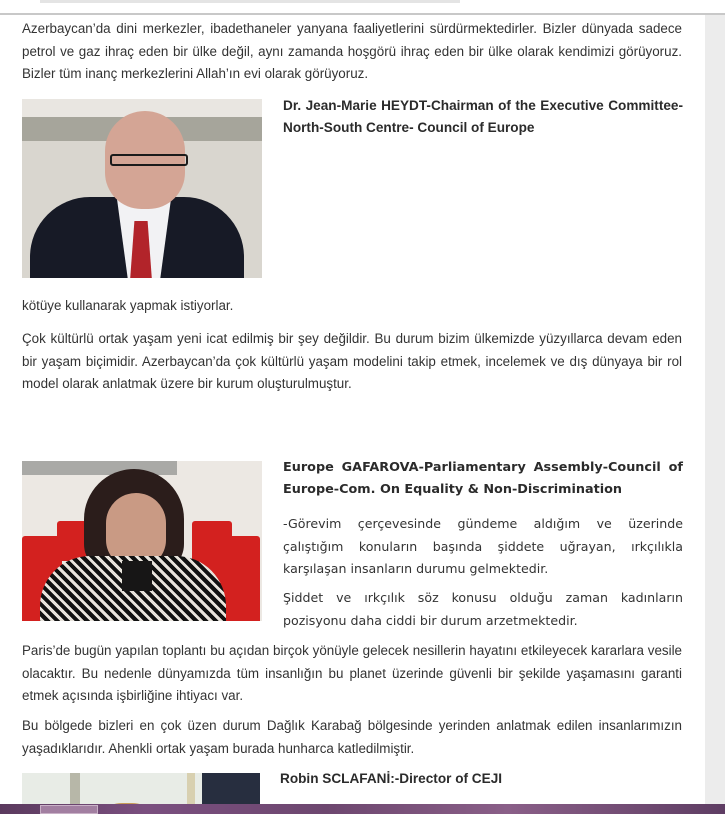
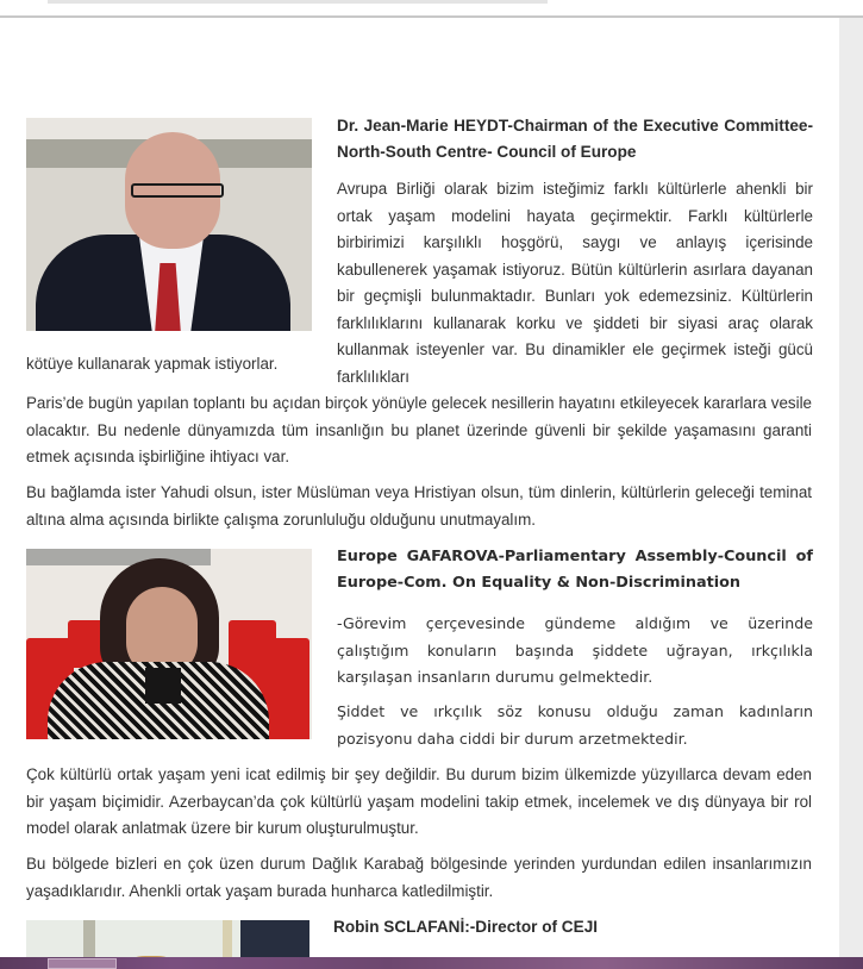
- Azerbaycan’da dini merkezler, ibadethaneler yanyana faaliyetlerini sürdürmektedirler. Bizler dünyada sadece petrol ve gaz ihraç eden bir ülke değil, aynı zamanda hoşgörü ihraç eden bir ülke olarak kendimizi görüyoruz. Bizler tüm inanç merkezlerini Allah’ın evi olarak görüyoruz.
  Dr. Jean-Marie HEYDT-Chairman of the Executive Committee-North-South Centre- Council of Europe
+ Avrupa Birliği olarak bizim isteğimiz farklı kültürlerle ahenkli bir ortak yaşam modelini hayata geçirmektir. Farklı kültürlerle birbirimizi karşılıklı hoşgörü, saygı ve anlayış içerisinde kabullenerek yaşamak istiyoruz. Bütün kültürlerin asırlara dayanan bir geçmişli bulunmaktadır. Bunları yok edemezsiniz. Kültürlerin farklılıklarını kullanarak korku ve şiddeti bir siyasi araç olarak kullanmak isteyenler var. Bu dinamikler ele geçirmek isteği gücü farklılıkları
  kötüye kullanarak yapmak istiyorlar.
- Çok kültürlü ortak yaşam yeni icat edilmiş bir şey değildir. Bu durum bizim ülkemizde yüzyıllarca devam eden bir yaşam biçimidir. Azerbaycan’da çok kültürlü yaşam modelini takip etmek, incelemek ve dış dünyaya bir rol model olarak anlatmak üzere bir kurum oluşturulmuştur.
+ Paris’de bugün yapılan toplantı bu açıdan birçok yönüyle gelecek nesillerin hayatını etkileyecek kararlara vesile olacaktır. Bu nedenle dünyamızda tüm insanlığın bu planet üzerinde güvenli bir şekilde yaşamasını garanti etmek açısında işbirliğine ihtiyacı var.
+ Bu bağlamda ister Yahudi olsun, ister Müslüman veya Hristiyan olsun, tüm dinlerin, kültürlerin geleceği teminat altına alma açısında birlikte çalışma zorunluluğu olduğunu unutmayalım.
  Europe GAFAROVA-Parliamentary Assembly-Council of Europe-Com. On Equality & Non-Discrimination
  -Görevim çerçevesinde gündeme aldığım ve üzerinde çalıştığım konuların başında şiddete uğrayan, ırkçılıkla karşılaşan insanların durumu gelmektedir.
  Şiddet ve ırkçılık söz konusu olduğu zaman kadınların pozisyonu daha ciddi bir durum arzetmektedir.
- Paris’de bugün yapılan toplantı bu açıdan birçok yönüyle gelecek nesillerin hayatını etkileyecek kararlara vesile olacaktır. Bu nedenle dünyamızda tüm insanlığın bu planet üzerinde güvenli bir şekilde yaşamasını garanti etmek açısında işbirliğine ihtiyacı var.
+ Çok kültürlü ortak yaşam yeni icat edilmiş bir şey değildir. Bu durum bizim ülkemizde yüzyıllarca devam eden bir yaşam biçimidir. Azerbaycan’da çok kültürlü yaşam modelini takip etmek, incelemek ve dış dünyaya bir rol model olarak anlatmak üzere bir kurum oluşturulmuştur.
- Bu bölgede bizleri en çok üzen durum Dağlık Karabağ bölgesinde yerinden anlatmak edilen insanlarımızın yaşadıklarıdır. Ahenkli ortak yaşam burada hunharca katledilmiştir.
+ Bu bölgede bizleri en çok üzen durum Dağlık Karabağ bölgesinde yerinden yurdundan edilen insanlarımızın yaşadıklarıdır. Ahenkli ortak yaşam burada hunharca katledilmiştir.
  Robin SCLAFANİ:-Director of CEJI
